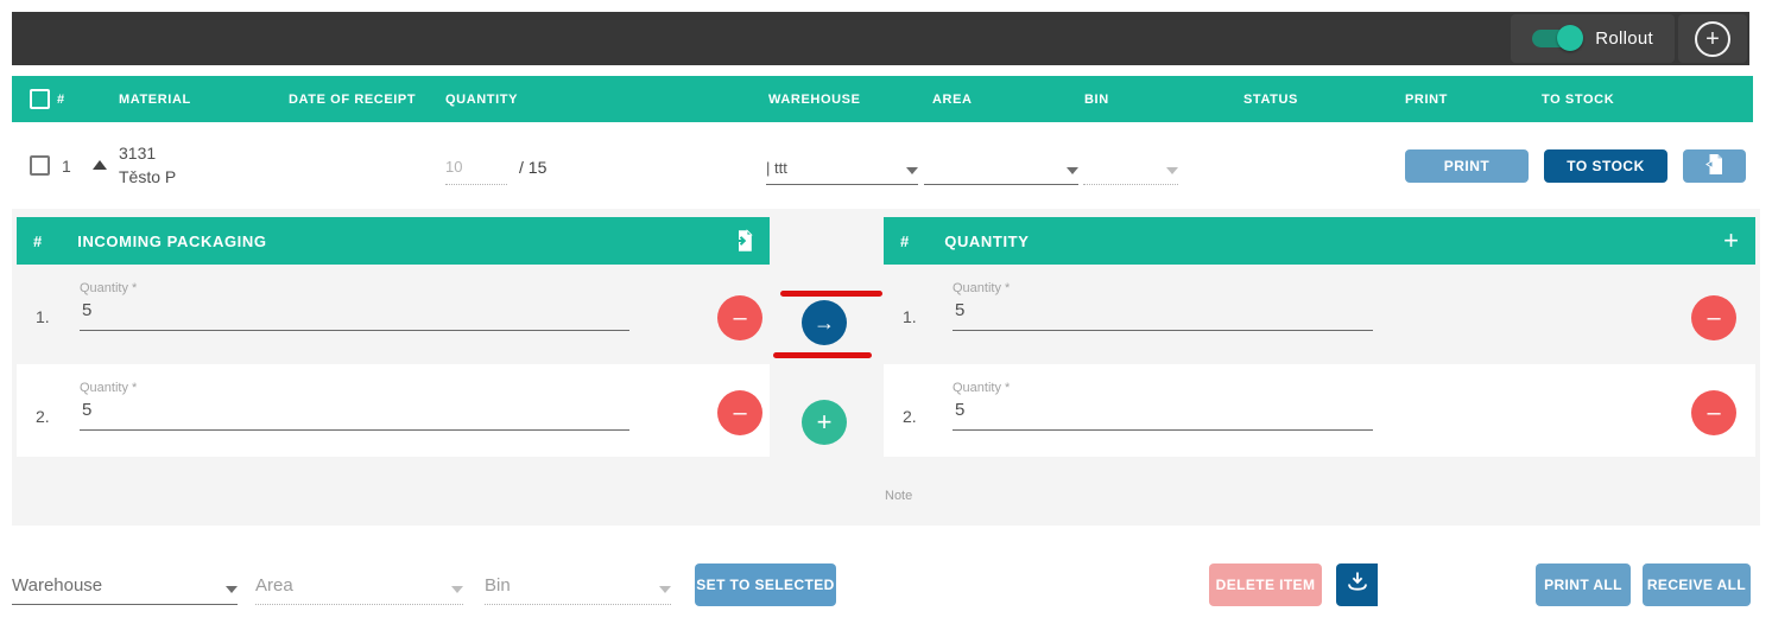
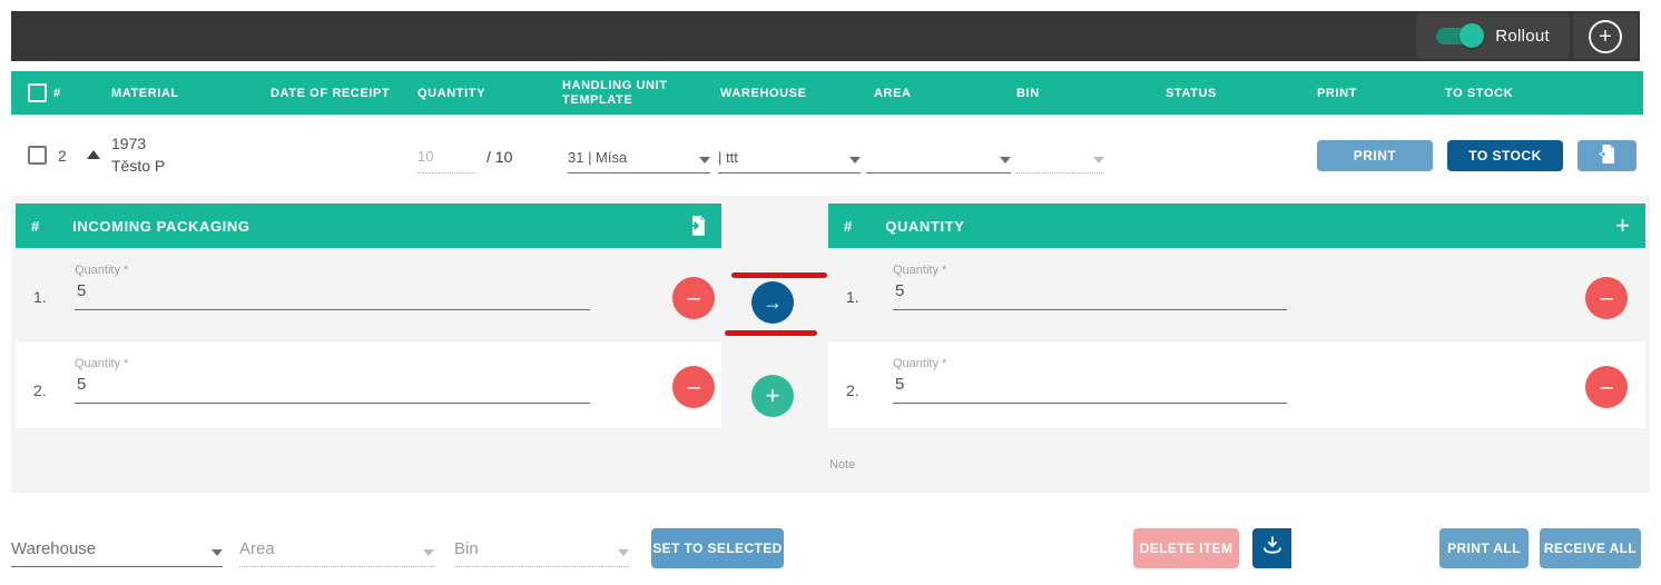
  Rollout
  +
  #
  MATERIAL
  DATE OF RECEIPT
  QUANTITY
+ HANDLING UNIT TEMPLATE
  WAREHOUSE
  AREA
  BIN
  STATUS
  PRINT
  TO STOCK
- 1
+ 2
- 3131
+ 1973
  Těsto P
  10
- / 15
+ / 10
+ 31 | Mísa
  | ttt
  PRINT
  TO STOCK
  #
  INCOMING PACKAGING
  1.
  Quantity *
  5
  –
  2.
  Quantity *
  5
  –
  →
  +
  #
  QUANTITY
  +
  1.
  Quantity *
  5
  –
  2.
  Quantity *
  5
  –
  Note
  Warehouse
  Area
  Bin
  SET TO SELECTED
  DELETE ITEM
  PRINT ALL
  RECEIVE ALL
